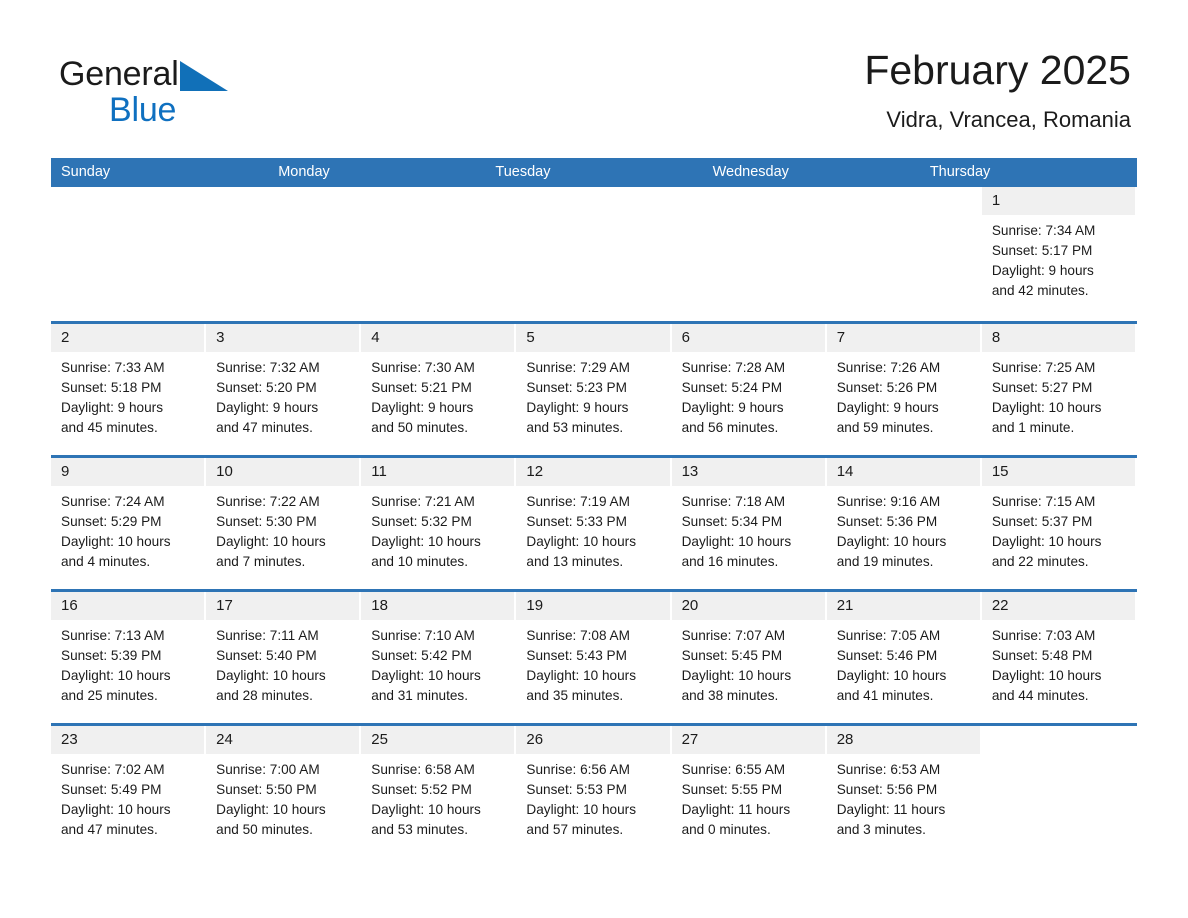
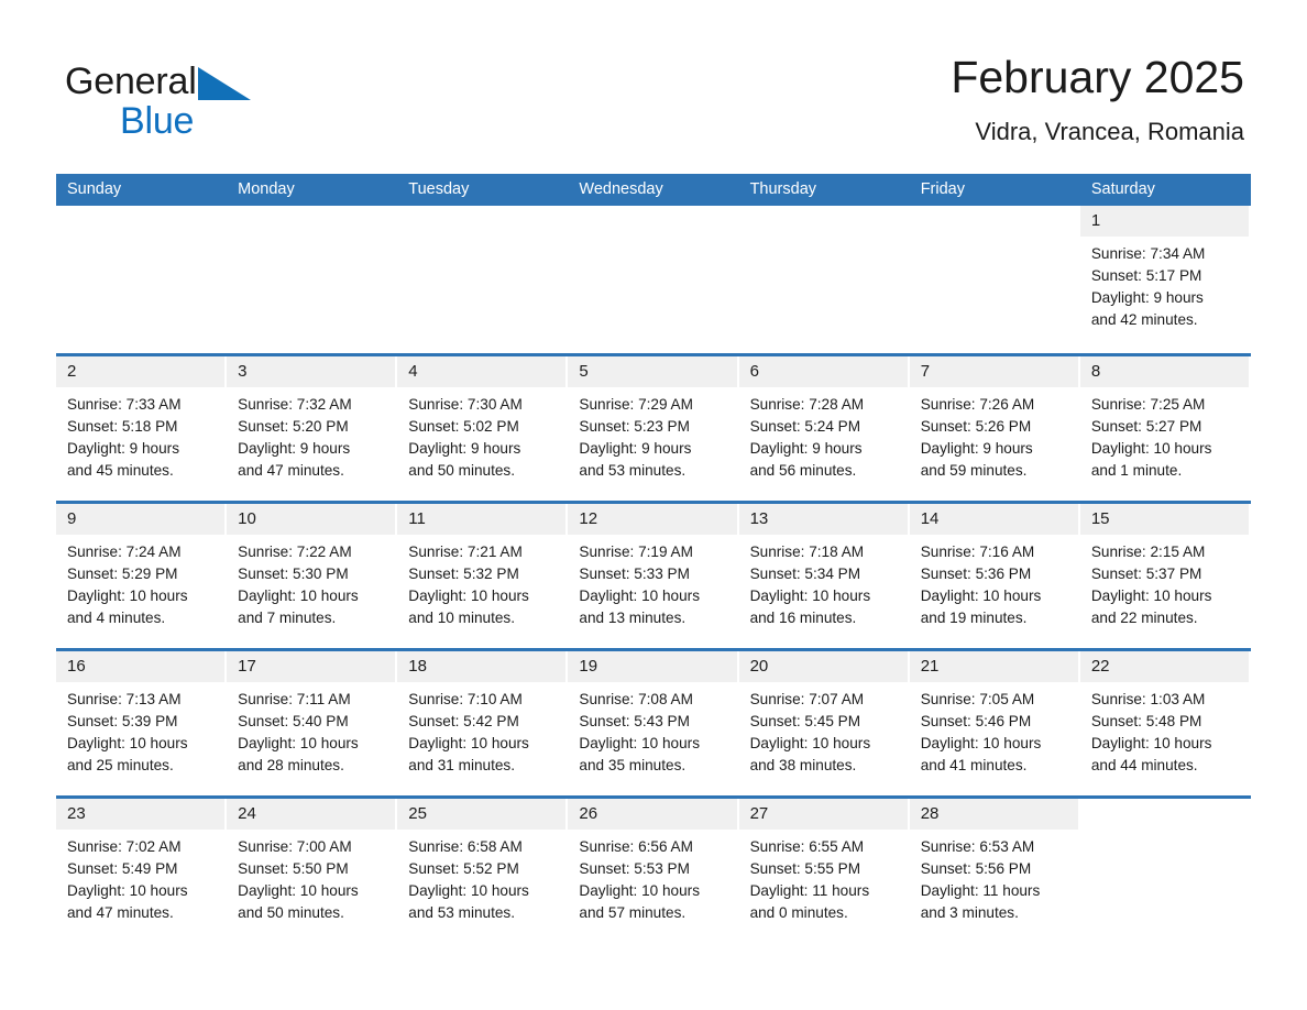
  General
  Blue
  February 2025
  Vidra, Vrancea, Romania
  Sunday
  Monday
  Tuesday
  Wednesday
  Thursday
+ Friday
+ Saturday
  1
  Sunrise: 7:34 AM
  Sunset: 5:17 PM
  Daylight: 9 hours
  and 42 minutes.
  2
  Sunrise: 7:33 AM
  Sunset: 5:18 PM
  Daylight: 9 hours
  and 45 minutes.
  3
  Sunrise: 7:32 AM
  Sunset: 5:20 PM
  Daylight: 9 hours
  and 47 minutes.
  4
  Sunrise: 7:30 AM
- Sunset: 5:21 PM
+ Sunset: 5:02 PM
  Daylight: 9 hours
  and 50 minutes.
  5
  Sunrise: 7:29 AM
  Sunset: 5:23 PM
  Daylight: 9 hours
  and 53 minutes.
  6
  Sunrise: 7:28 AM
  Sunset: 5:24 PM
  Daylight: 9 hours
  and 56 minutes.
  7
  Sunrise: 7:26 AM
  Sunset: 5:26 PM
  Daylight: 9 hours
  and 59 minutes.
  8
  Sunrise: 7:25 AM
  Sunset: 5:27 PM
  Daylight: 10 hours
  and 1 minute.
  9
  Sunrise: 7:24 AM
  Sunset: 5:29 PM
  Daylight: 10 hours
  and 4 minutes.
  10
  Sunrise: 7:22 AM
  Sunset: 5:30 PM
  Daylight: 10 hours
  and 7 minutes.
  11
  Sunrise: 7:21 AM
  Sunset: 5:32 PM
  Daylight: 10 hours
  and 10 minutes.
  12
  Sunrise: 7:19 AM
  Sunset: 5:33 PM
  Daylight: 10 hours
  and 13 minutes.
  13
  Sunrise: 7:18 AM
  Sunset: 5:34 PM
  Daylight: 10 hours
  and 16 minutes.
  14
- Sunrise: 9:16 AM
+ Sunrise: 7:16 AM
  Sunset: 5:36 PM
  Daylight: 10 hours
  and 19 minutes.
  15
- Sunrise: 7:15 AM
+ Sunrise: 2:15 AM
  Sunset: 5:37 PM
  Daylight: 10 hours
  and 22 minutes.
  16
  Sunrise: 7:13 AM
  Sunset: 5:39 PM
  Daylight: 10 hours
  and 25 minutes.
  17
  Sunrise: 7:11 AM
  Sunset: 5:40 PM
  Daylight: 10 hours
  and 28 minutes.
  18
  Sunrise: 7:10 AM
  Sunset: 5:42 PM
  Daylight: 10 hours
  and 31 minutes.
  19
  Sunrise: 7:08 AM
  Sunset: 5:43 PM
  Daylight: 10 hours
  and 35 minutes.
  20
  Sunrise: 7:07 AM
  Sunset: 5:45 PM
  Daylight: 10 hours
  and 38 minutes.
  21
  Sunrise: 7:05 AM
  Sunset: 5:46 PM
  Daylight: 10 hours
  and 41 minutes.
  22
- Sunrise: 7:03 AM
+ Sunrise: 1:03 AM
  Sunset: 5:48 PM
  Daylight: 10 hours
  and 44 minutes.
  23
  Sunrise: 7:02 AM
  Sunset: 5:49 PM
  Daylight: 10 hours
  and 47 minutes.
  24
  Sunrise: 7:00 AM
  Sunset: 5:50 PM
  Daylight: 10 hours
  and 50 minutes.
  25
  Sunrise: 6:58 AM
  Sunset: 5:52 PM
  Daylight: 10 hours
  and 53 minutes.
  26
  Sunrise: 6:56 AM
  Sunset: 5:53 PM
  Daylight: 10 hours
  and 57 minutes.
  27
  Sunrise: 6:55 AM
  Sunset: 5:55 PM
  Daylight: 11 hours
  and 0 minutes.
  28
  Sunrise: 6:53 AM
  Sunset: 5:56 PM
  Daylight: 11 hours
  and 3 minutes.
